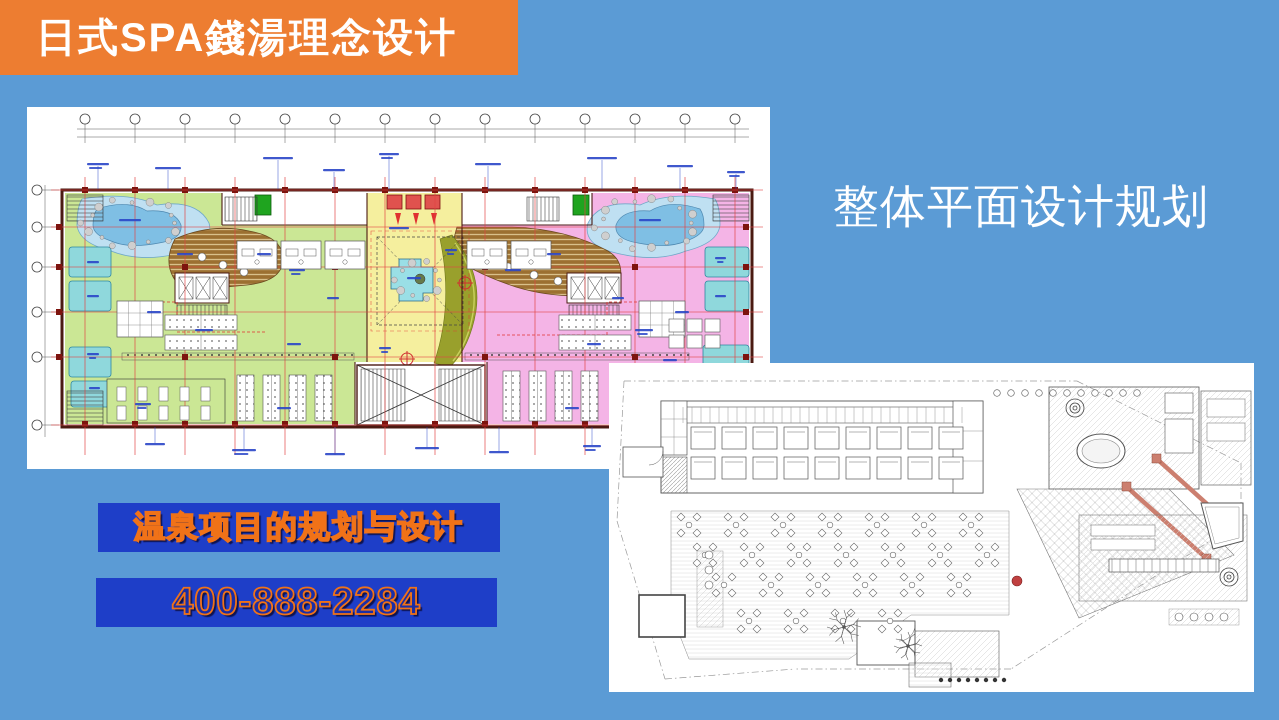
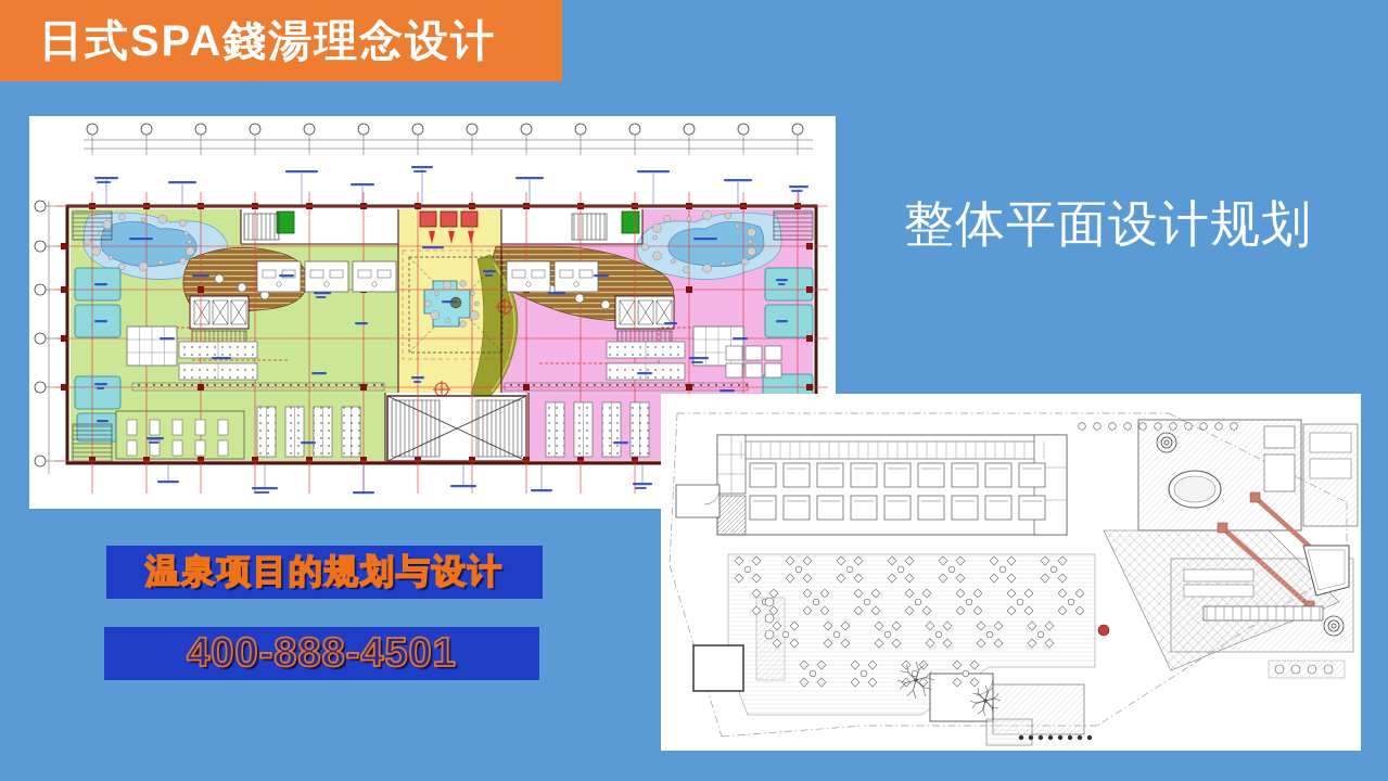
  日式SPA錢湯理念设计
  整体平面设计规划
  温泉项目的规划与设计
- 400-888-2284
+ 400-888-4501
